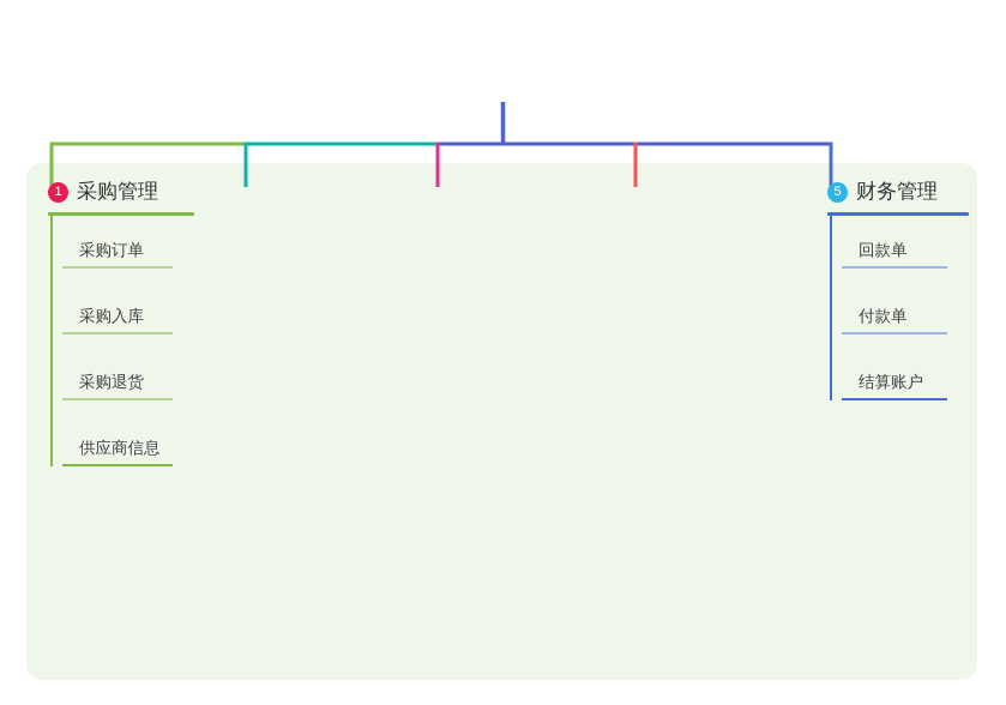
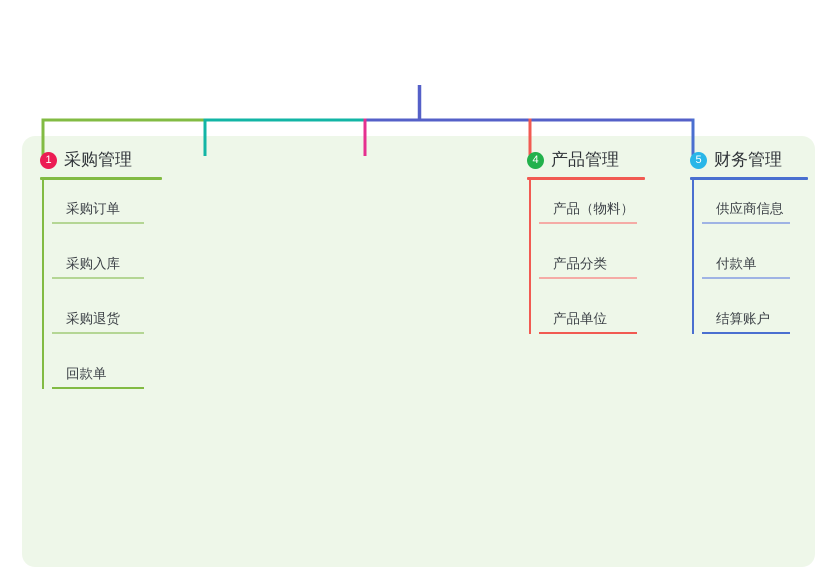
  1
  采购管理
  采购订单
  采购入库
  采购退货
- 供应商信息
+ 回款单
+ 4
+ 产品管理
+ 产品（物料）
+ 产品分类
+ 产品单位
  5
  财务管理
- 回款单
+ 供应商信息
  付款单
  结算账户
